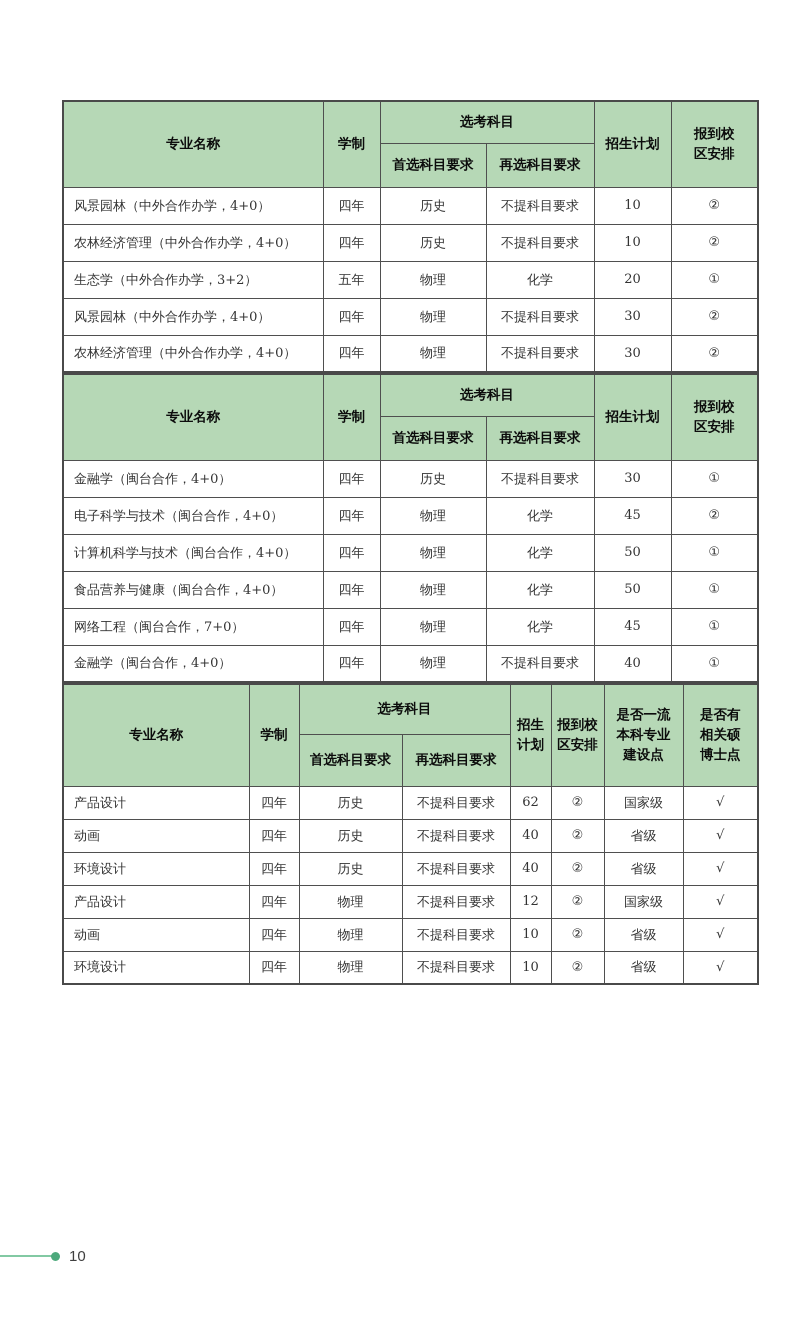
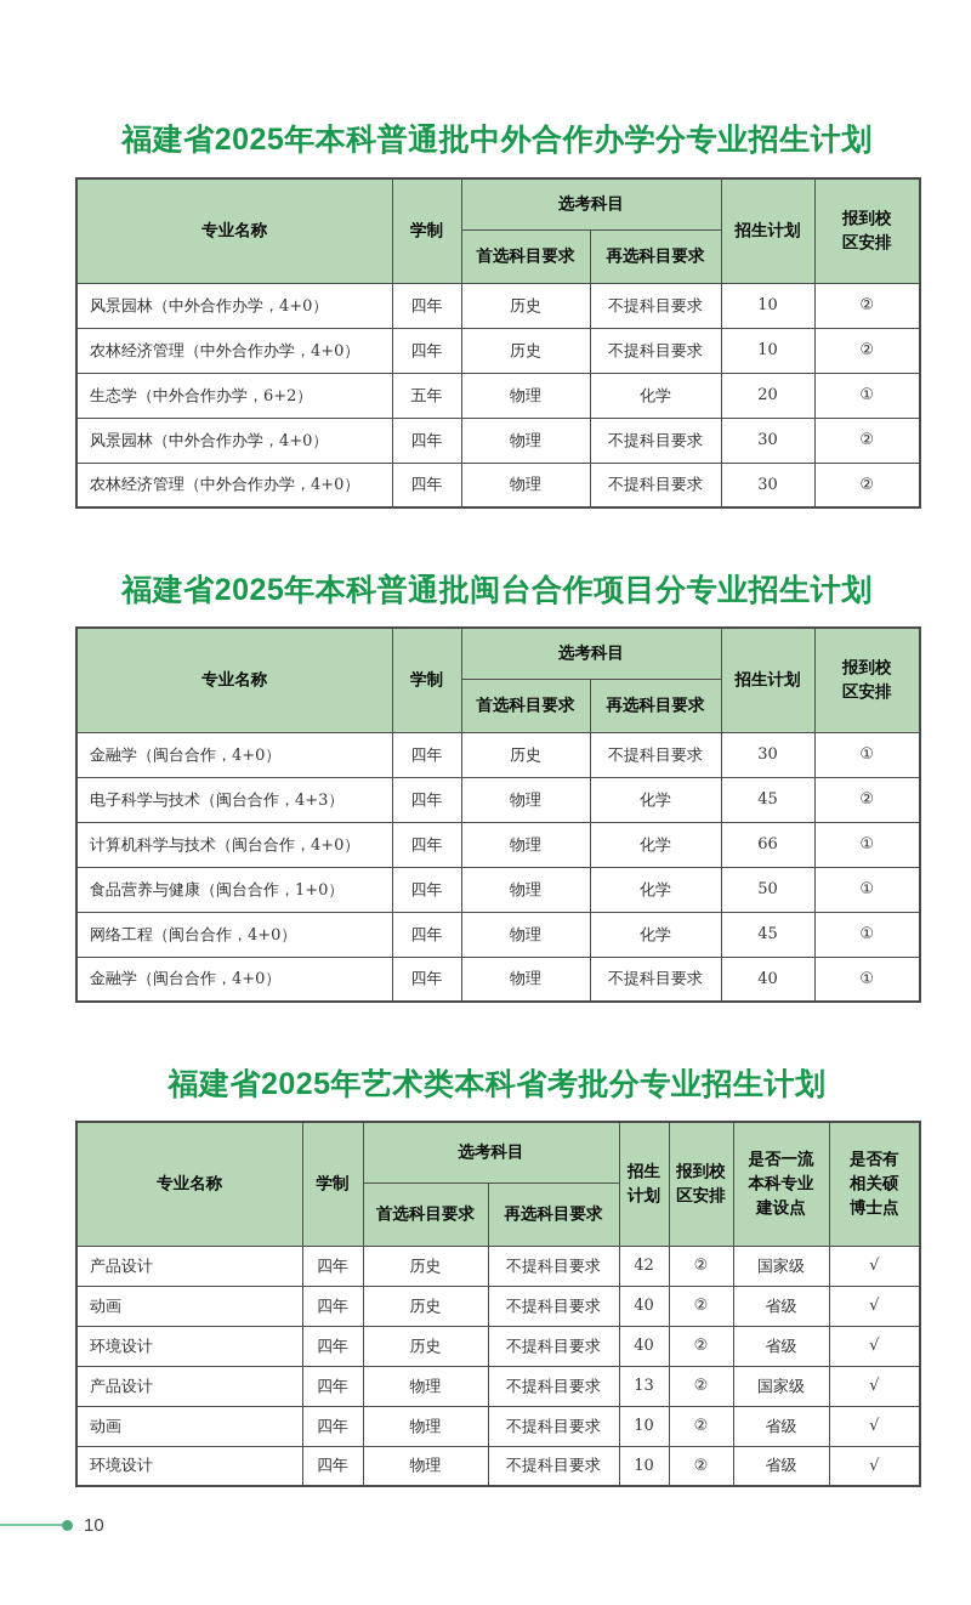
+ 福建省2025年本科普通批中外合作办学分专业招生计划
  专业名称	学制	选考科目	招生计划	报到校 区安排
  首选科目要求	再选科目要求
  风景园林（中外合作办学，4+0）	四年	历史	不提科目要求	10	②
  农林经济管理（中外合作办学，4+0）	四年	历史	不提科目要求	10	②
- 生态学（中外合作办学，3+2）	五年	物理	化学	20	①
+ 生态学（中外合作办学，6+2）	五年	物理	化学	20	①
  风景园林（中外合作办学，4+0）	四年	物理	不提科目要求	30	②
  农林经济管理（中外合作办学，4+0）	四年	物理	不提科目要求	30	②
+ 福建省2025年本科普通批闽台合作项目分专业招生计划
  专业名称	学制	选考科目	招生计划	报到校 区安排
  首选科目要求	再选科目要求
  金融学（闽台合作，4+0）	四年	历史	不提科目要求	30	①
- 电子科学与技术（闽台合作，4+0）	四年	物理	化学	45	②
+ 电子科学与技术（闽台合作，4+3）	四年	物理	化学	45	②
- 计算机科学与技术（闽台合作，4+0）	四年	物理	化学	50	①
+ 计算机科学与技术（闽台合作，4+0）	四年	物理	化学	66	①
- 食品营养与健康（闽台合作，4+0）	四年	物理	化学	50	①
+ 食品营养与健康（闽台合作，1+0）	四年	物理	化学	50	①
- 网络工程（闽台合作，7+0）	四年	物理	化学	45	①
+ 网络工程（闽台合作，4+0）	四年	物理	化学	45	①
  金融学（闽台合作，4+0）	四年	物理	不提科目要求	40	①
+ 福建省2025年艺术类本科省考批分专业招生计划
  专业名称	学制	选考科目	招生 计划	报到校 区安排	是否一流 本科专业 建设点	是否有 相关硕 博士点
  首选科目要求	再选科目要求
- 产品设计	四年	历史	不提科目要求	62	②	国家级	√
+ 产品设计	四年	历史	不提科目要求	42	②	国家级	√
  动画	四年	历史	不提科目要求	40	②	省级	√
  环境设计	四年	历史	不提科目要求	40	②	省级	√
- 产品设计	四年	物理	不提科目要求	12	②	国家级	√
+ 产品设计	四年	物理	不提科目要求	13	②	国家级	√
  动画	四年	物理	不提科目要求	10	②	省级	√
  环境设计	四年	物理	不提科目要求	10	②	省级	√
  10
